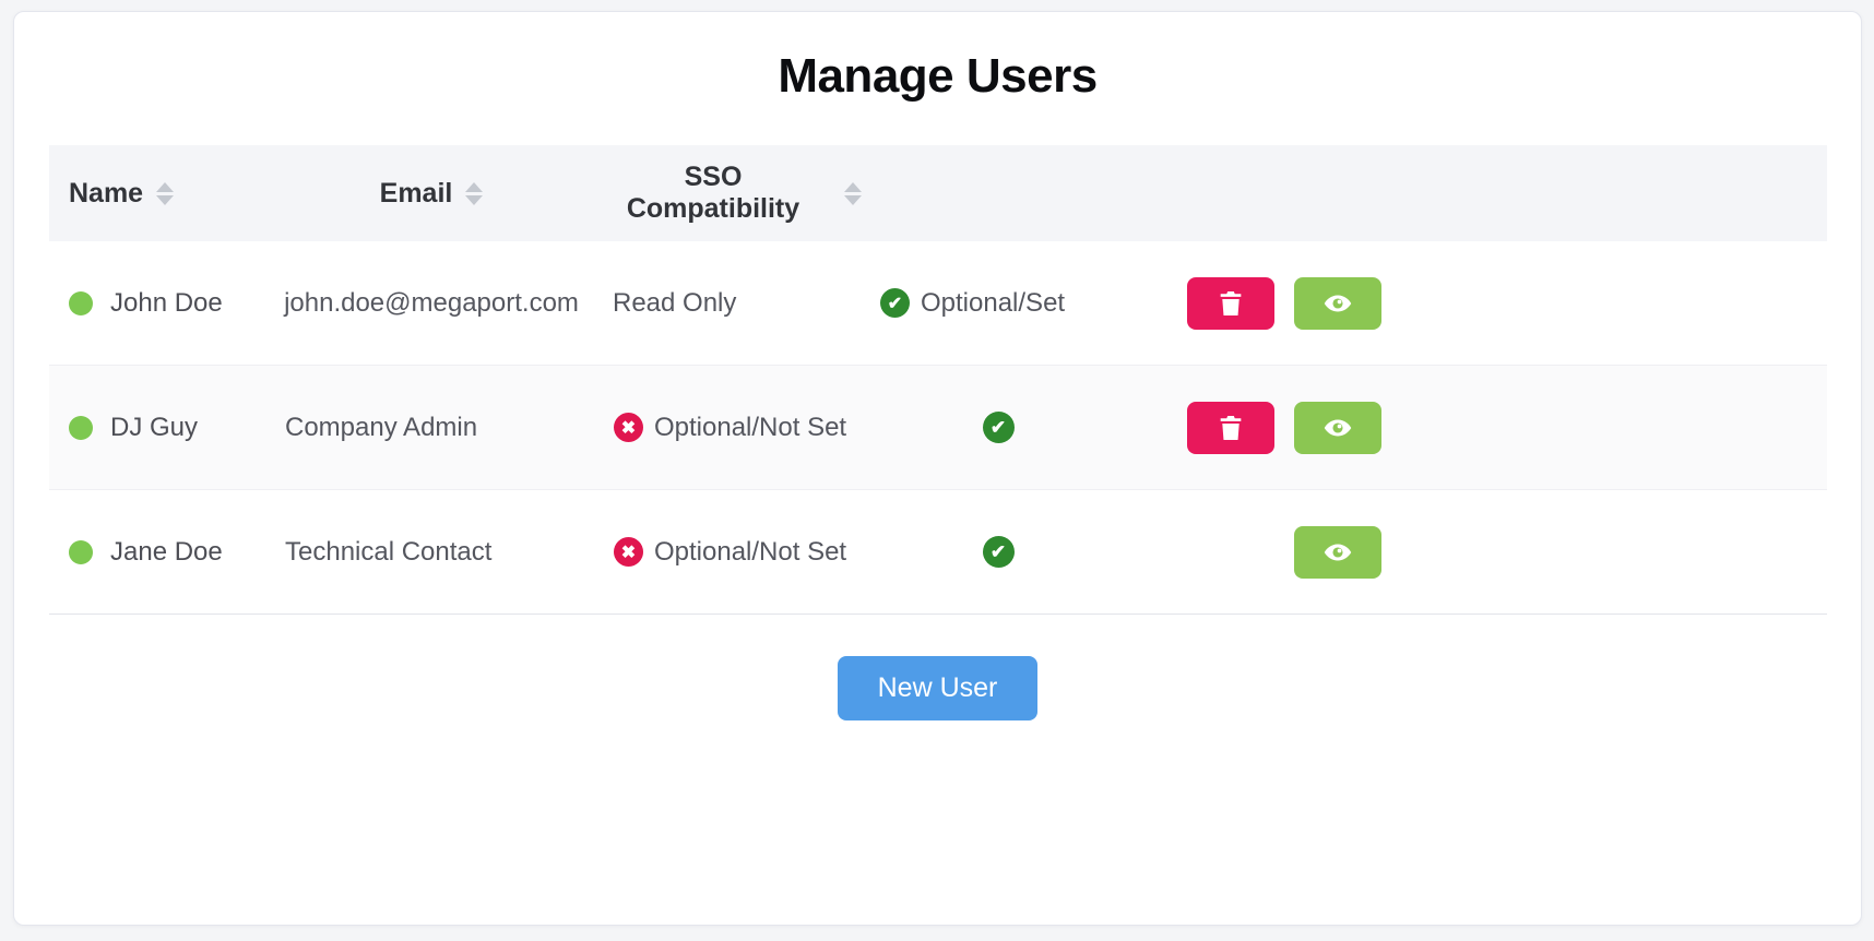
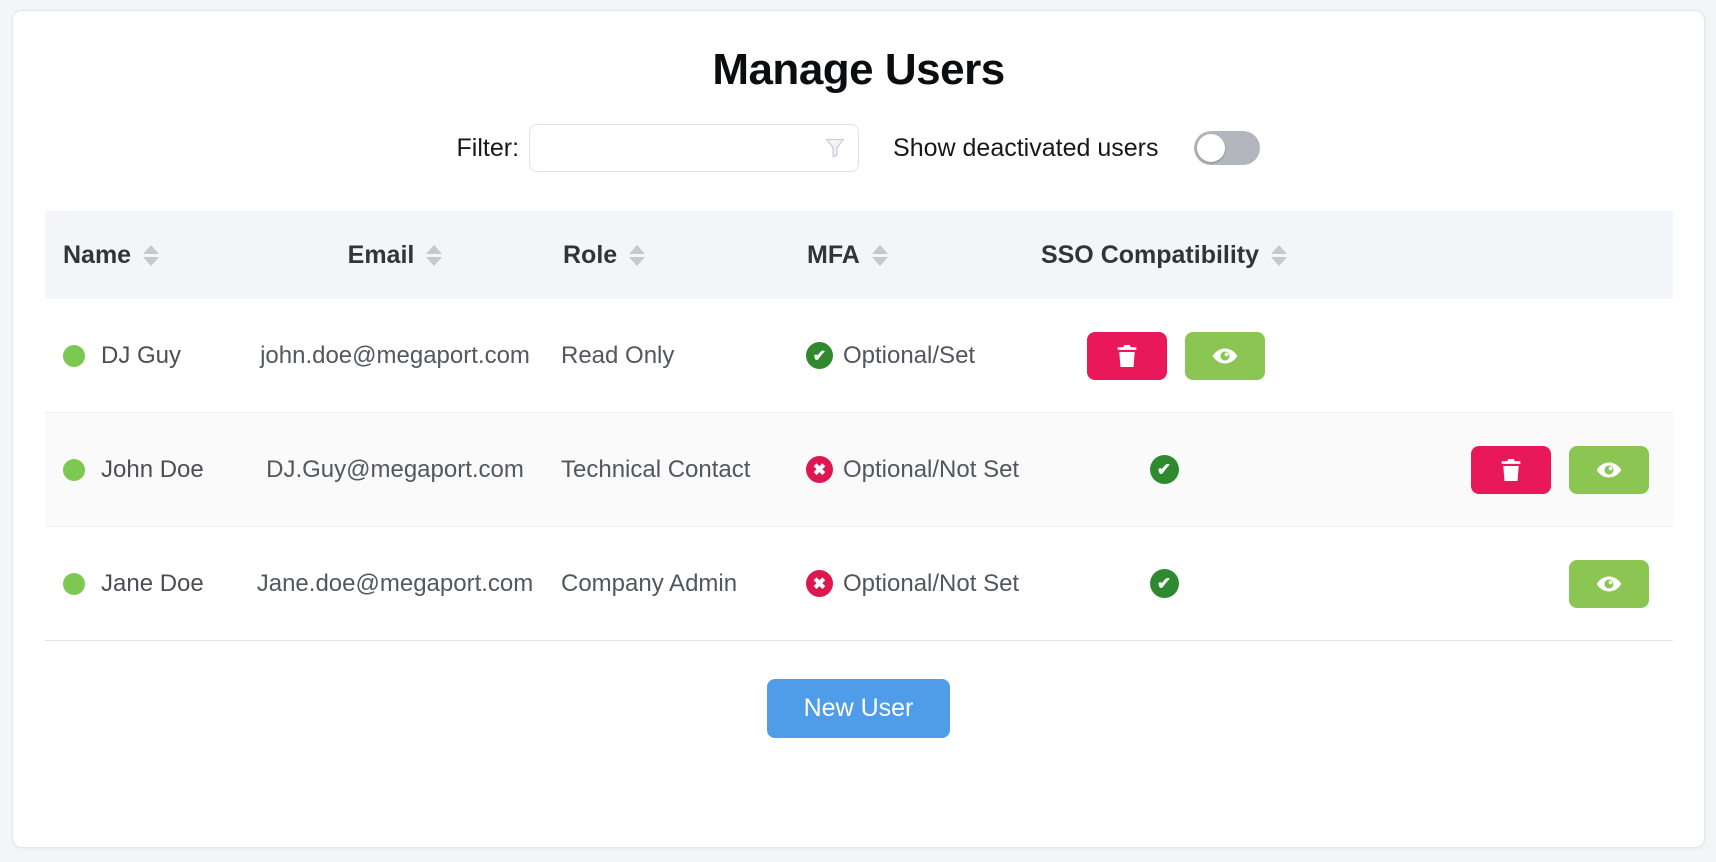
  Manage Users
+ Filter:
+ Show deactivated users
  Name
  Email
+ Role
+ MFA
  SSO Compatibility
- John Doe
+ DJ Guy
  john.doe@megaport.com
  Read Only
  ✔
  Optional/Set
- DJ Guy
+ John Doe
+ DJ.Guy@megaport.com
- Company Admin
+ Technical Contact
  ✖
  Optional/Not Set
  ✔
  Jane Doe
+ Jane.doe@megaport.com
- Technical Contact
+ Company Admin
  ✖
  Optional/Not Set
  ✔
  New User
